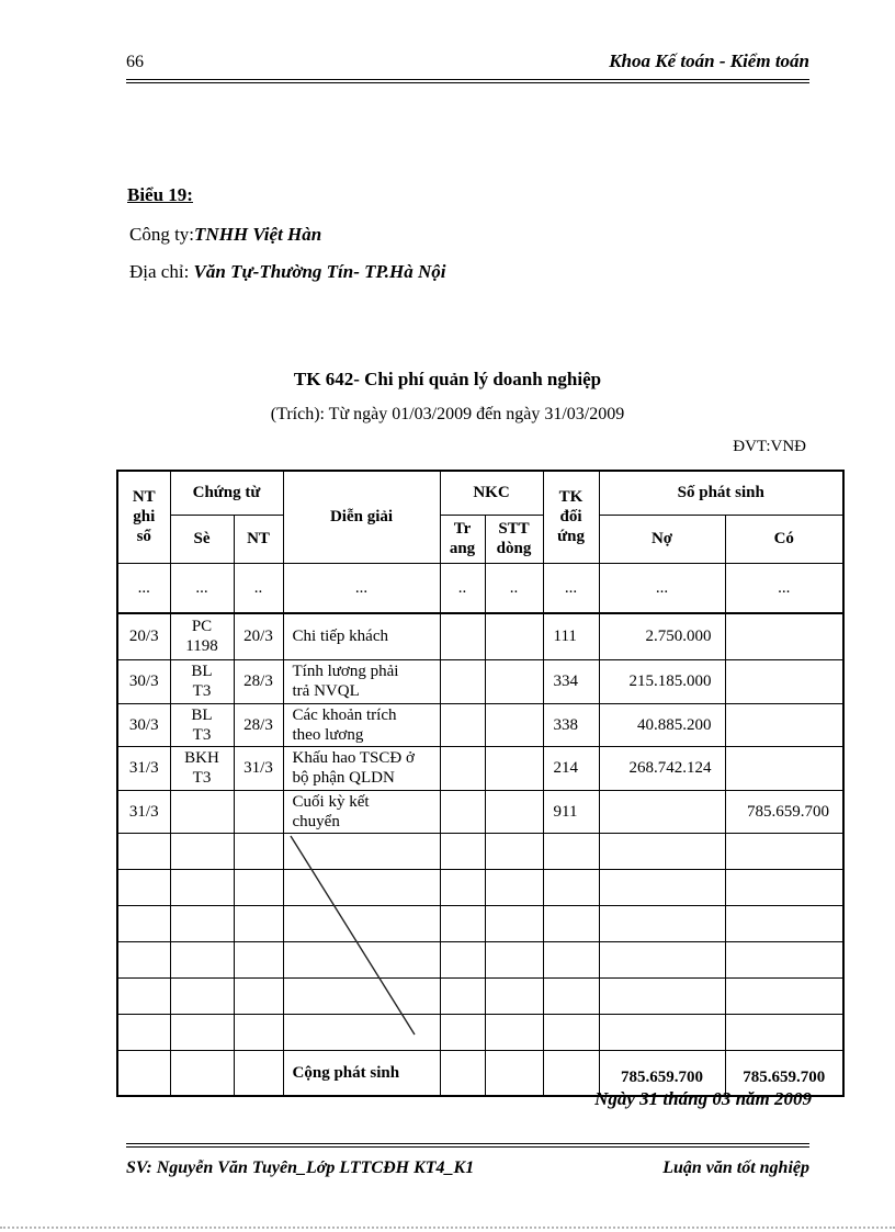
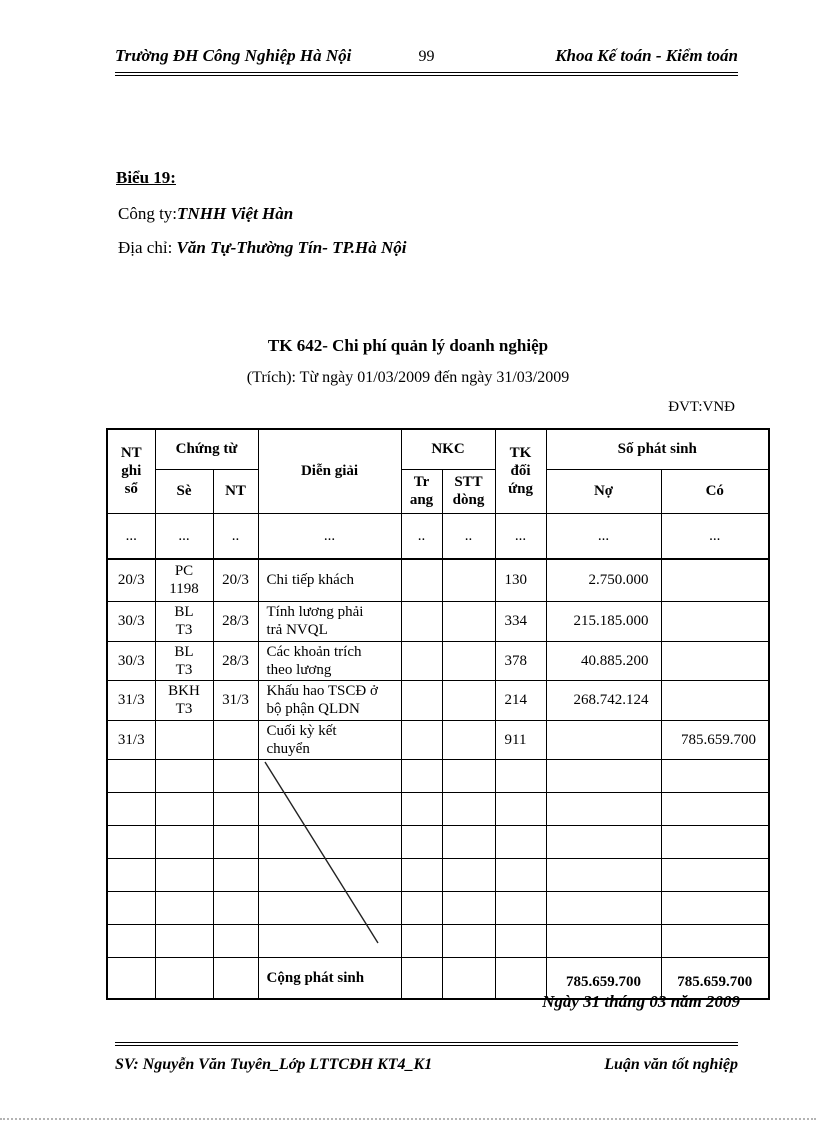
+ Trường ĐH Công Nghiệp Hà Nội
- 66
+ 99
  Khoa Kế toán - Kiểm toán
  Biểu 19:
  Công ty:TNHH Việt Hàn
  Địa chỉ: Văn Tự-Thường Tín- TP.Hà Nội
  TK 642- Chi phí quản lý doanh nghiệp
  (Trích): Từ ngày 01/03/2009 đến ngày 31/03/2009
  ĐVT:VNĐ
  NT ghi sổ	Chứng từ	Diễn giải	NKC	TK đối ứng	Số phát sinh
  Sè	NT	Tr ang	STT dòng	Nợ	Có
  ...	...	..	...	..	..	...	...	...
- 20/3	PC 1198	20/3	Chi tiếp khách			111	2.750.000
+ 20/3	PC 1198	20/3	Chi tiếp khách			130	2.750.000
  30/3	BL T3	28/3	Tính lương phải trả NVQL			334	215.185.000
- 30/3	BL T3	28/3	Các khoản trích theo lương			338	40.885.200
+ 30/3	BL T3	28/3	Các khoản trích theo lương			378	40.885.200
  31/3	BKH T3	31/3	Khấu hao TSCĐ ở bộ phận QLDN			214	268.742.124
  31/3			Cuối kỳ kết chuyển			911		785.659.700
  			Cộng phát sinh				785.659.700	785.659.700
  Ngày 31 tháng 03 năm 2009
  SV: Nguyễn Văn Tuyên_Lớp LTTCĐH KT4_K1
  Luận văn tốt nghiệp
